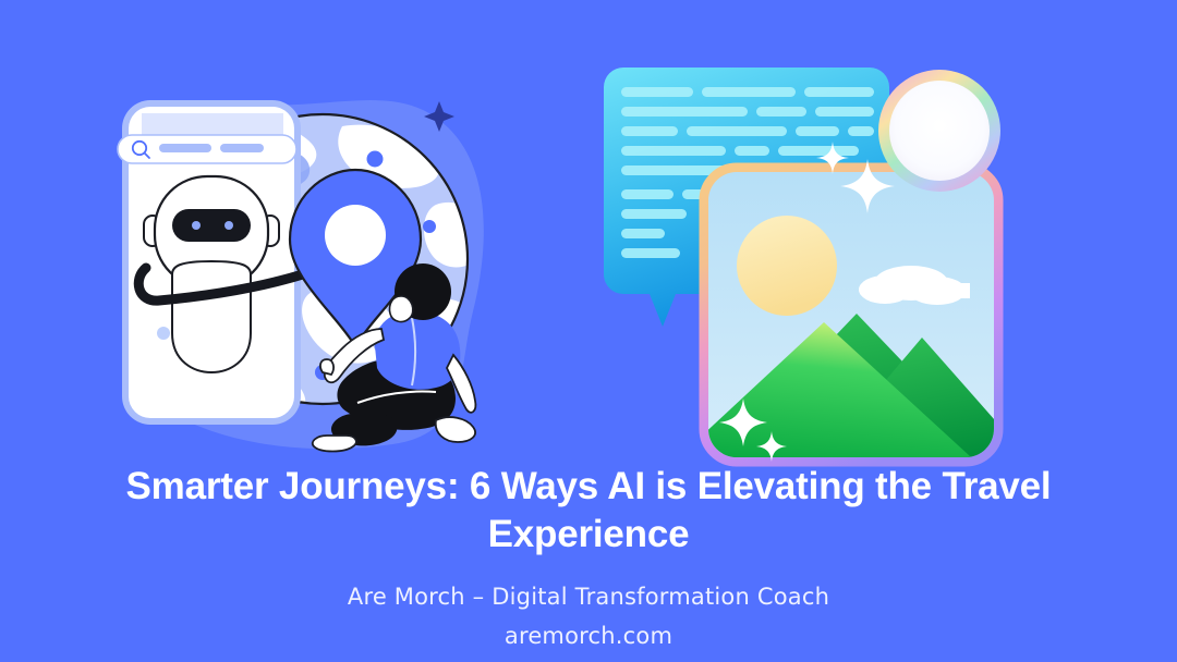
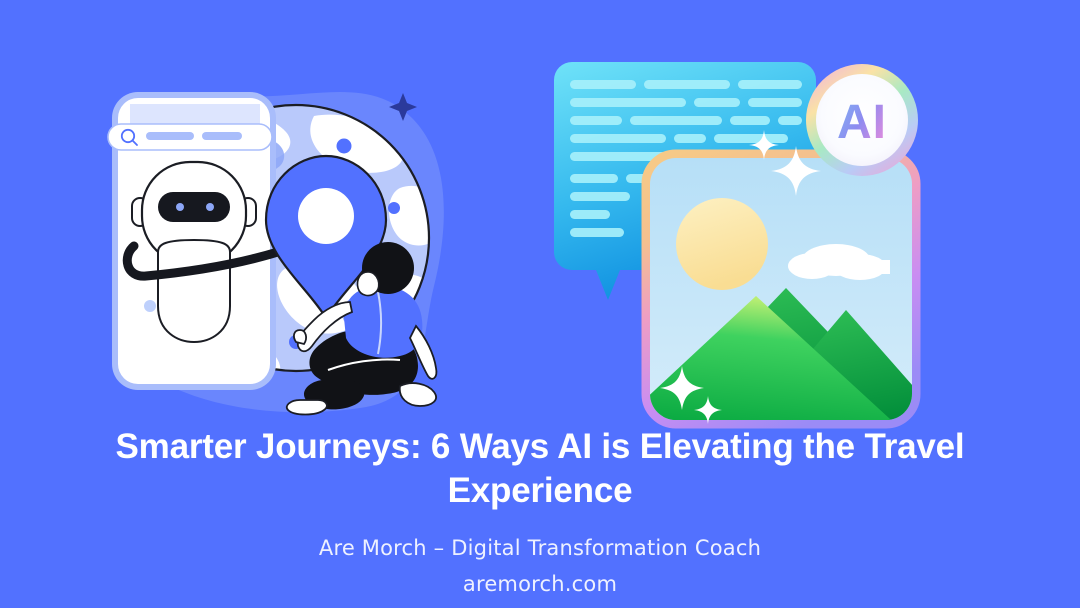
+ AI
  Smarter Journeys: 6 Ways AI is Elevating the Travel Experience
  Are Morch – Digital Transformation Coach
  aremorch.com
